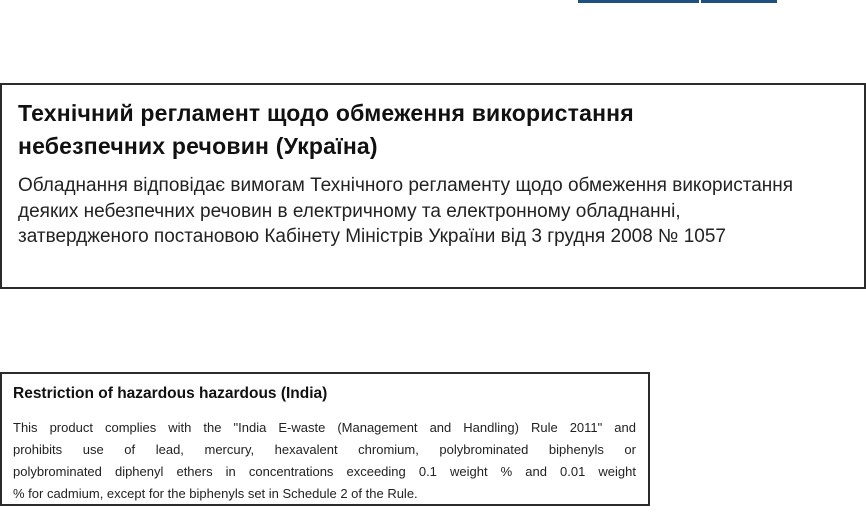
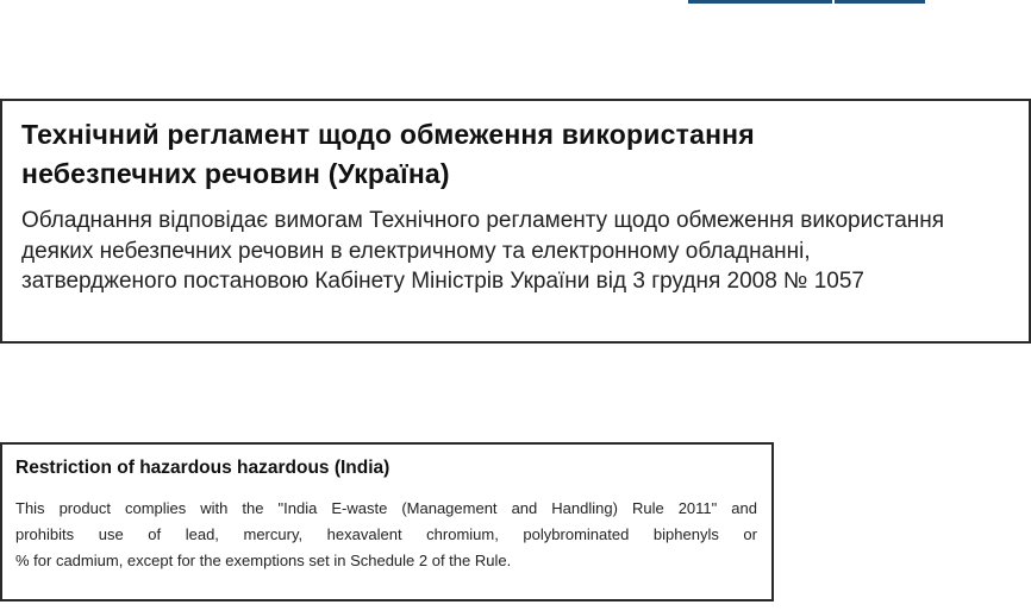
  Технічний регламент щодо обмеження використання
  небезпечних речовин (Україна)
  Обладнання відповідає вимогам Технічного регламенту щодо обмеження використання
  деяких небезпечних речовин в електричному та електронному обладнанні,
  затвердженого постановою Кабінету Міністрів України від 3 грудня 2008 № 1057
  Restriction of hazardous hazardous (India)
  This product complies with the "India E-waste (Management and Handling) Rule 2011" and
  prohibits use of lead, mercury, hexavalent chromium, polybrominated biphenyls or
- polybrominated diphenyl ethers in concentrations exceeding 0.1 weight % and 0.01 weight
- % for cadmium, except for the biphenyls set in Schedule 2 of the Rule.
+ % for cadmium, except for the exemptions set in Schedule 2 of the Rule.
